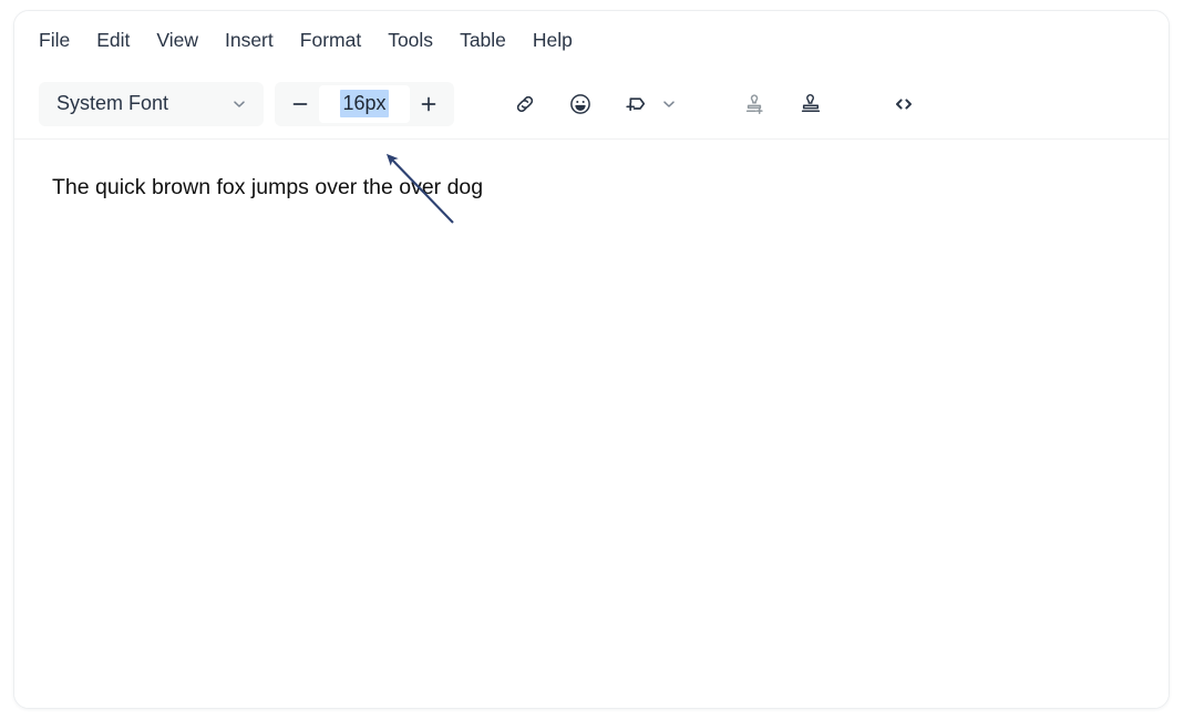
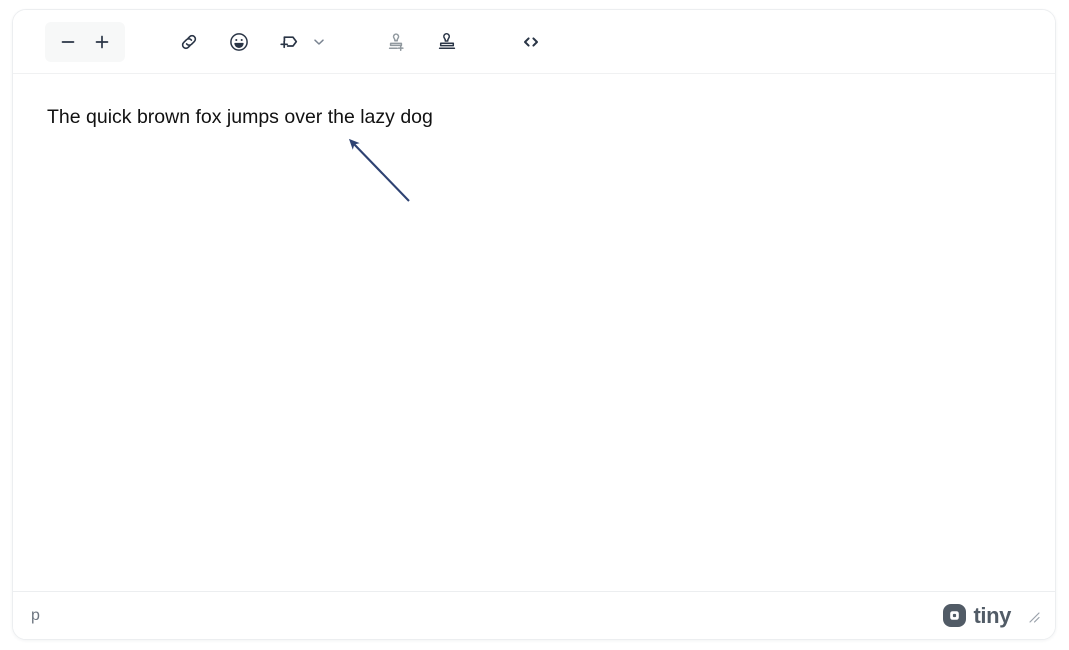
- File
- Edit
- View
- Insert
- Format
- Tools
- Table
- Help
- System Font
- 16px
- The quick brown fox jumps over the over dog
+ The quick brown fox jumps over the lazy dog
+ p
+ tiny
